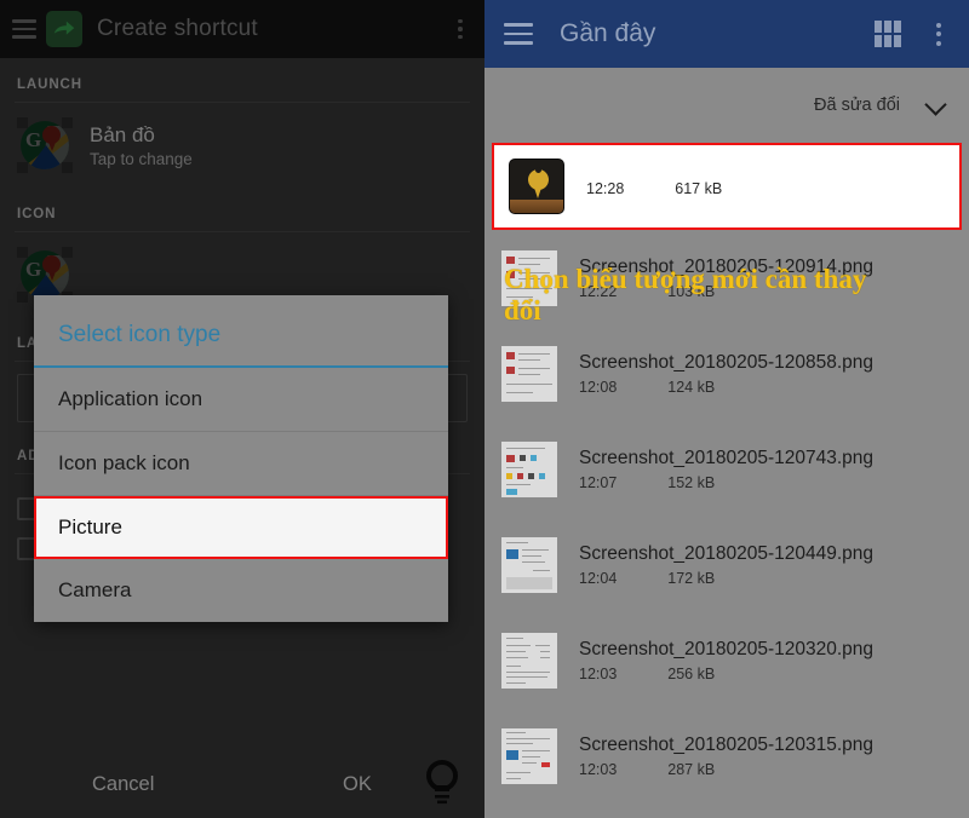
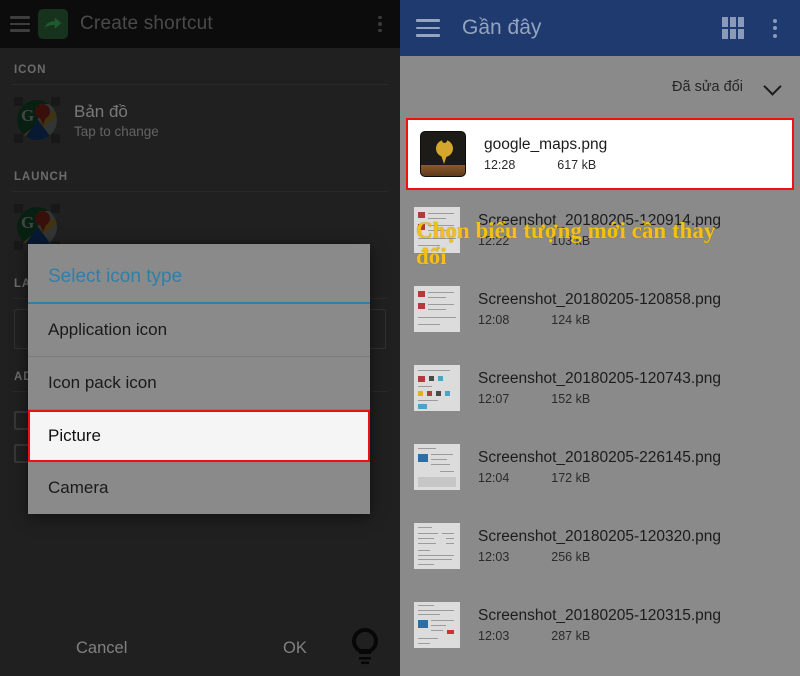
  Create shortcut
- LAUNCH
+ ICON
  G
  Bản đồ
  Tap to change
- ICON
+ LAUNCH
  G
  Cancel
  OK
  Select icon type
  Application icon
  Icon pack icon
  Picture
  Camera
  Gần đây
  Đã sửa đổi
+ google_maps.png
  12:28
  617 kB
  Screenshot_20180205-120914.png
  12:22
  103 kB
  Screenshot_20180205-120858.png
  12:08
  124 kB
  Screenshot_20180205-120743.png
  12:07
  152 kB
- Screenshot_20180205-120449.png
+ Screenshot_20180205-226145.png
  12:04
  172 kB
  Screenshot_20180205-120320.png
  12:03
  256 kB
  Screenshot_20180205-120315.png
  12:03
  287 kB
  Chọn biểu tượng mới cần thay đổi
